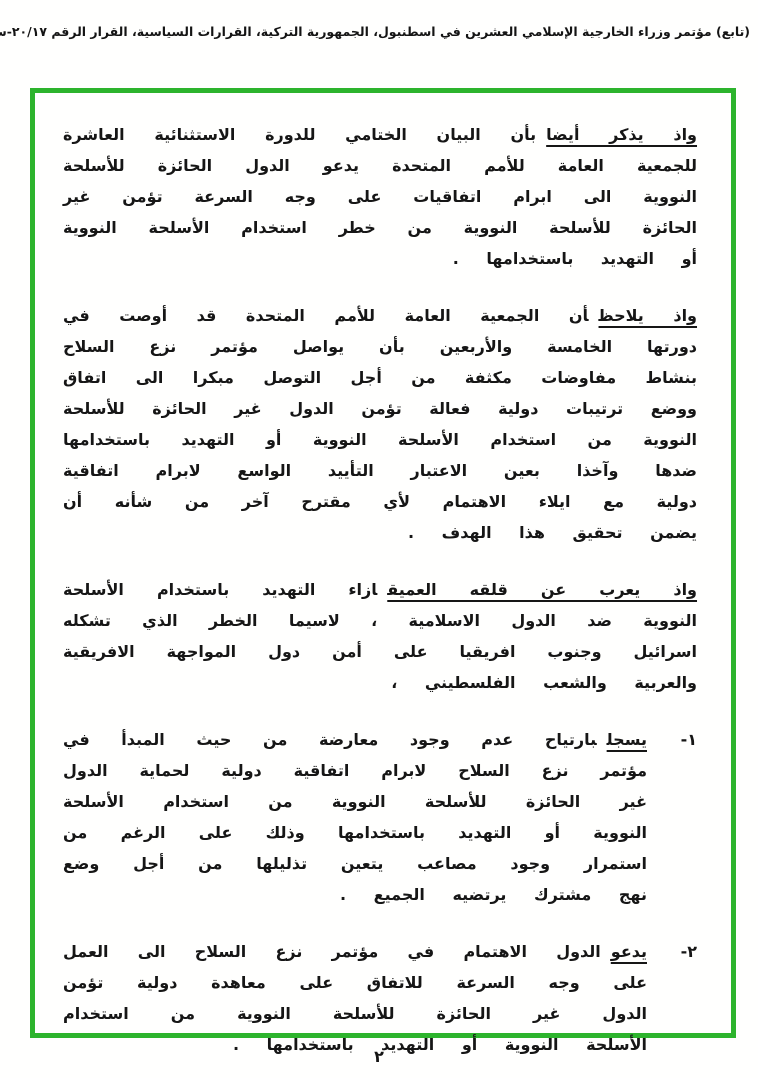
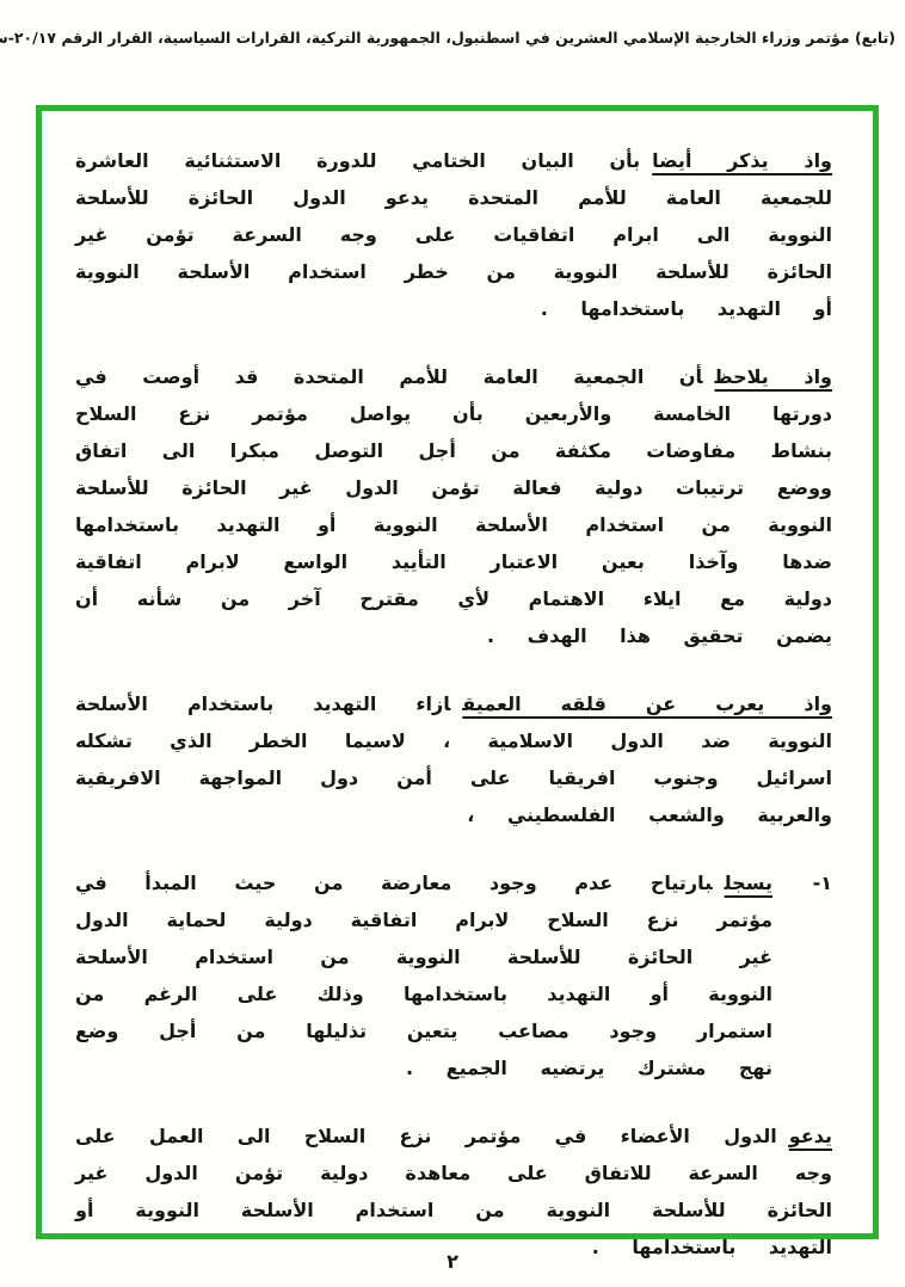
  (تابع) مؤتمر وزراء الخارجية الإسلامي العشرين في اسطنبول، الجمهورية التركية، القرارات السياسية، القرار الرقم ٢٠/١٧-
  واذ يذكر أيضابأن البيان الختامي للدورة الاستثنائية العاشرة للجمعية العامة للأمم المتحدة يدعو الدول الحائزة للأسلحة النووية الى ابرام اتفاقيات على وجه السرعة تؤمن غير الحائزة للأسلحة النووية من خطر استخدام الأسلحة النووية أو التهديد باستخدامها .
  واذ يلاحظأن الجمعية العامة للأمم المتحدة قد أوصت في دورتها الخامسة والأربعين بأن يواصل مؤتمر نزع السلاح بنشاط مفاوضات مكثفة من أجل التوصل مبكرا الى اتفاق ووضع ترتيبات دولية فعالة تؤمن الدول غير الحائزة للأسلحة النووية من استخدام الأسلحة النووية أو التهديد باستخدامها ضدها وآخذا بعين الاعتبار التأييد الواسع لابرام اتفاقية دولية مع ايلاء الاهتمام لأي مقترح آخر من شأنه أن يضمن تحقيق هذا الهدف .
  واذ يعرب عن قلقه العميقازاء التهديد باستخدام الأسلحة النووية ضد الدول الاسلامية ، لاسيما الخطر الذي تشكله اسرائيل وجنوب افريقيا على أمن دول المواجهة الافريقية والعربية والشعب الفلسطيني ،
  ١-
  يسجلبارتياح عدم وجود معارضة من حيث المبدأ في مؤتمر نزع السلاح لابرام اتفاقية دولية لحماية الدول غير الحائزة للأسلحة النووية من استخدام الأسلحة النووية أو التهديد باستخدامها وذلك على الرغم من استمرار وجود مصاعب يتعين تذليلها من أجل وضع نهج مشترك يرتضيه الجميع .
- ٢-
- يدعوالدول الاهتمام في مؤتمر نزع السلاح الى العمل على وجه السرعة للاتفاق على معاهدة دولية تؤمن الدول غير الحائزة للأسلحة النووية من استخدام الأسلحة النووية أو التهديد باستخدامها .
+ يدعوالدول الأعضاء في مؤتمر نزع السلاح الى العمل على وجه السرعة للاتفاق على معاهدة دولية تؤمن الدول غير الحائزة للأسلحة النووية من استخدام الأسلحة النووية أو التهديد باستخدامها .
  ٢
